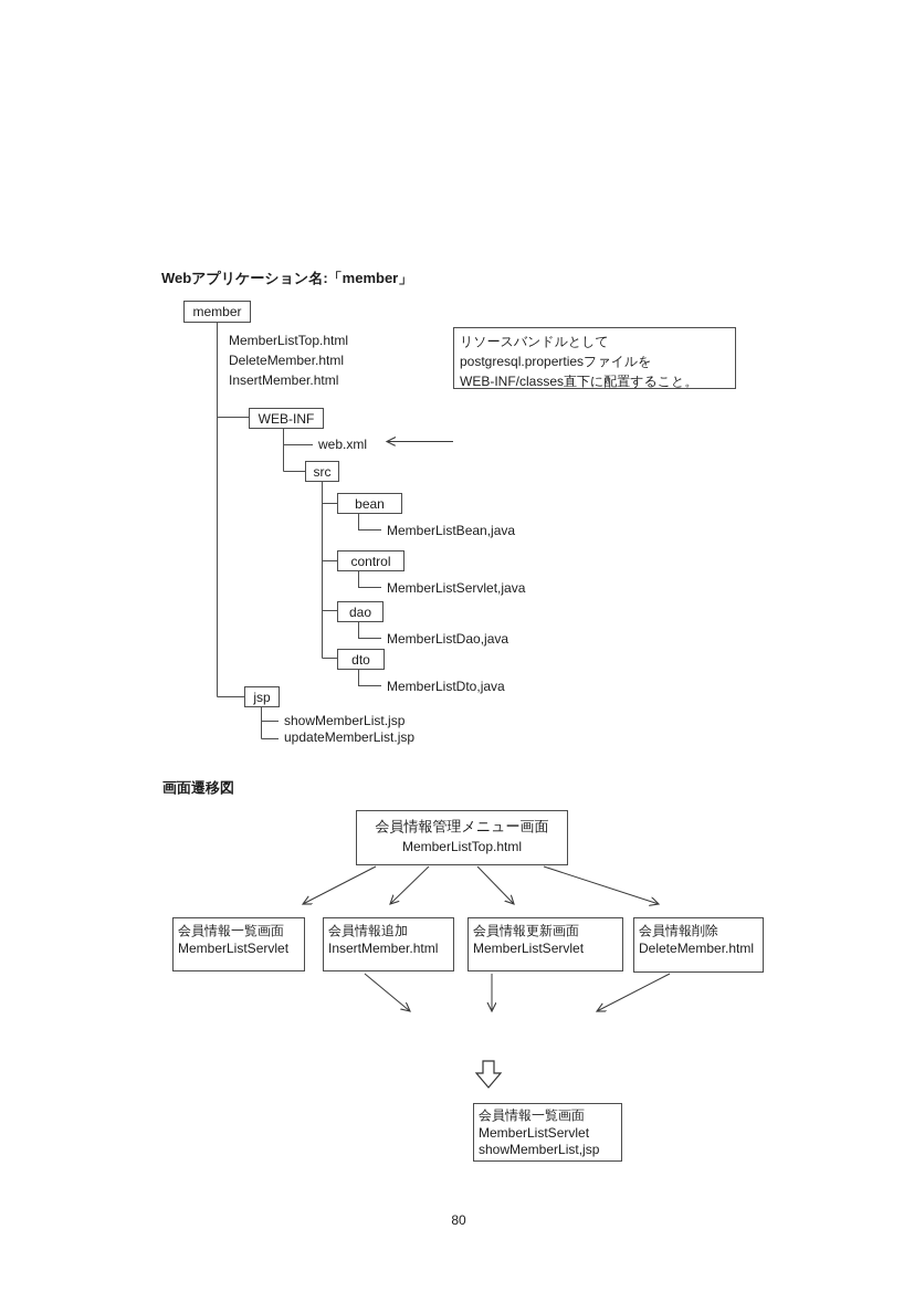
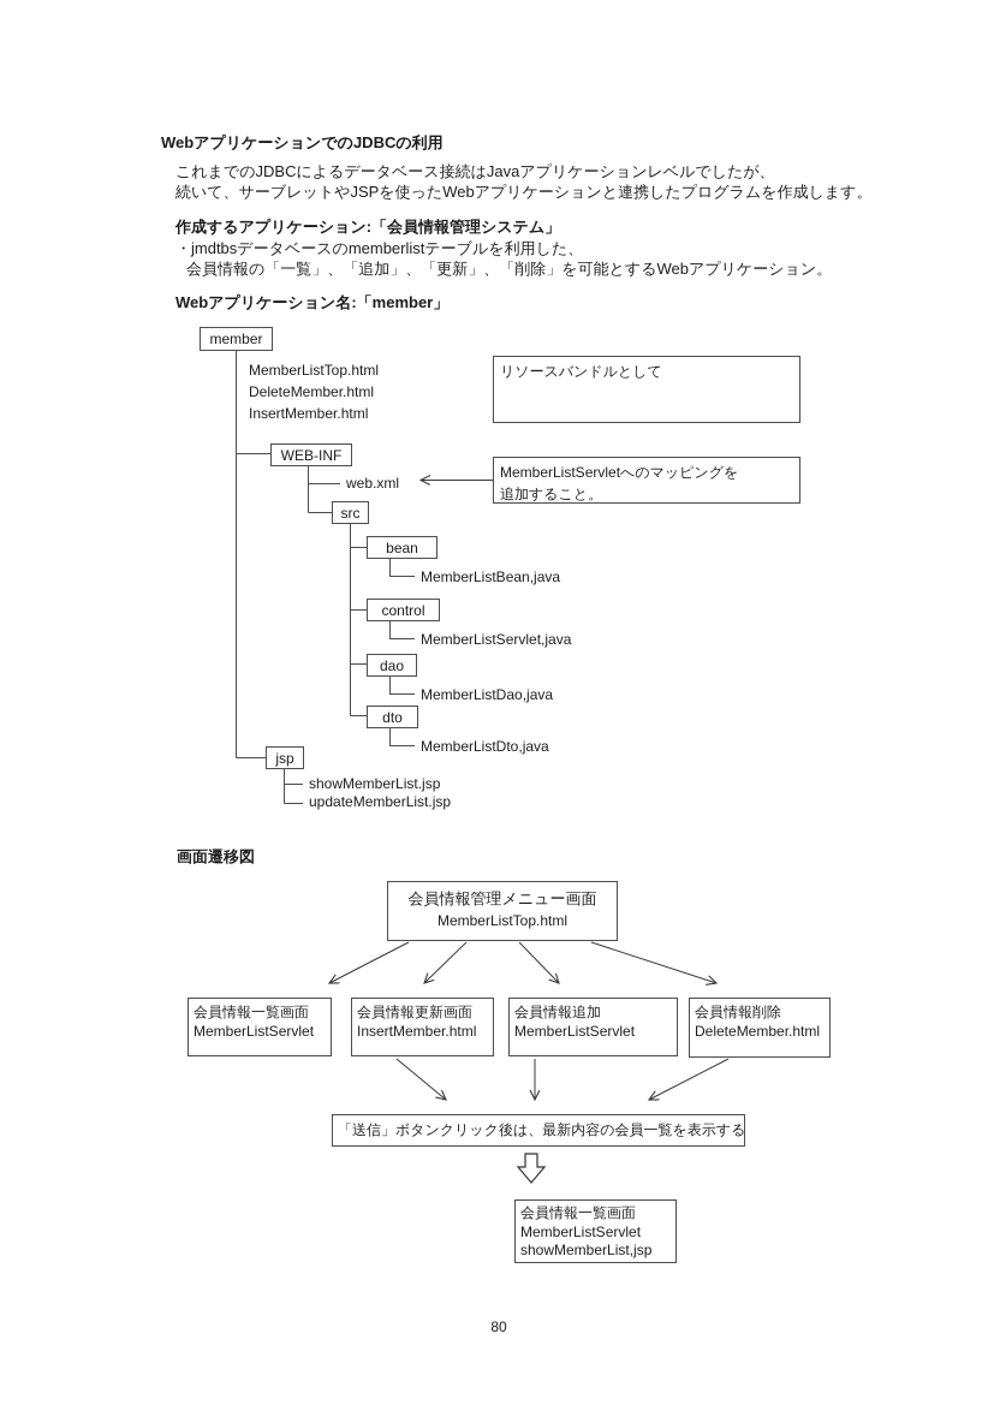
+ WebアプリケーションでのJDBCの利用
+ これまでのJDBCによるデータベース接続はJavaアプリケーションレベルでしたが、
+ 続いて、サーブレットやJSPを使ったWebアプリケーションと連携したプログラムを作成します。
+ 作成するアプリケーション:「会員情報管理システム」
+ ・jmdtbsデータベースのmemberlistテーブルを利用した、
+ 会員情報の「一覧」、「追加」、「更新」、「削除」を可能とするWebアプリケーション。
  Webアプリケーション名:「member」
  member
  MemberListTop.html
  DeleteMember.html
  InsertMember.html
  リソースバンドルとして
- postgresql.propertiesファイルを
- WEB-INF/classes直下に配置すること。
  WEB-INF
  web.xml
+ MemberListServletへのマッピングを
+ 追加すること。
  src
  bean
  MemberListBean,java
  control
  MemberListServlet,java
  dao
  MemberListDao,java
  dto
  MemberListDto,java
  jsp
  showMemberList.jsp
  updateMemberList.jsp
  画面遷移図
  会員情報管理メニュー画面
  MemberListTop.html
  会員情報一覧画面
  MemberListServlet
- 会員情報追加
+ 会員情報更新画面
  InsertMember.html
- 会員情報更新画面
+ 会員情報追加
  MemberListServlet
  会員情報削除
  DeleteMember.html
+ 「送信」ボタンクリック後は、最新内容の会員一覧を表示する
  会員情報一覧画面
  MemberListServlet
  showMemberList,jsp
  80
